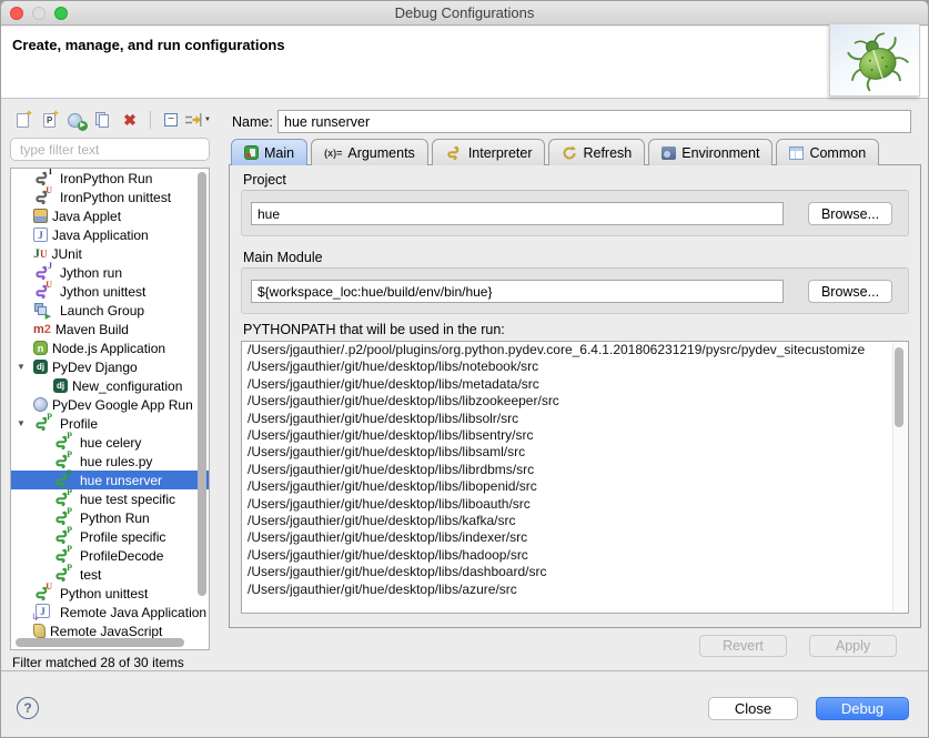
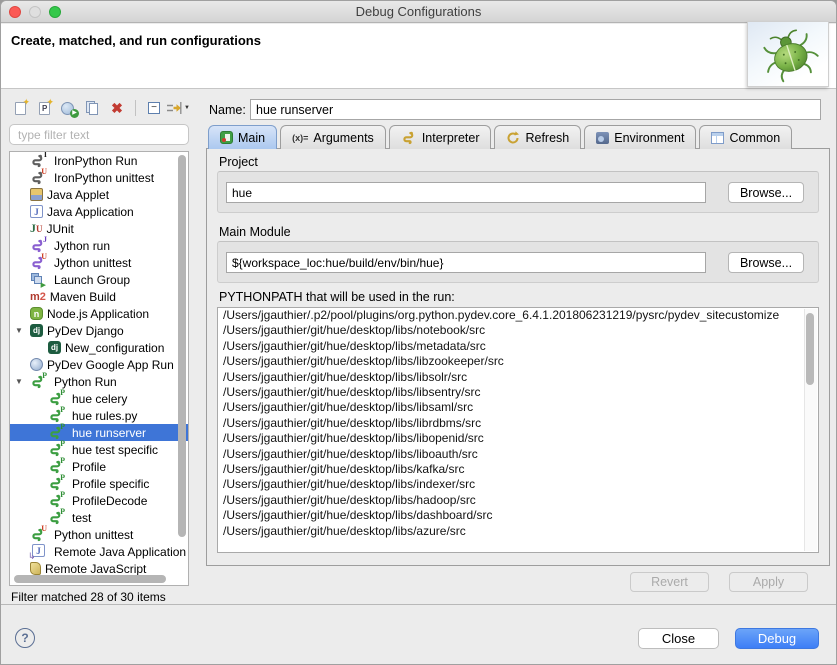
  Debug Configurations
- Create, manage, and run configurations
+ Create, matched, and run configurations
  ✦
  P
  ✦
  ✖
  −
  type filter text
  I
  IronPython Run
  U
  IronPython unittest
  Java Applet
  J
  Java Application
  JU
  JUnit
  J
  Jython run
  U
  Jython unittest
  Launch Group
  m2
  Maven Build
  n
  Node.js Application
  ▼
  dj
  PyDev Django
  dj
  New_configuration
  PyDev Google App Run
  ▼
  P
- Profile
+ Python Run
  P
  hue celery
  P
  hue rules.py
  P
  hue runserver
  P
  hue test specific
  P
- Python Run
+ Profile
  P
  Profile specific
  P
  ProfileDecode
  P
  test
  U
  Python unittest
  J
  ↳
  Remote Java Application
  Remote JavaScript
  Filter matched 28 of 30 items
  Name:
  hue runserver
  Main
  (x)=
  Arguments
  Interpreter
  Refresh
  Environment
  Common
  Project
  hue
  Browse...
  Main Module
  ${workspace_loc:hue/build/env/bin/hue}
  Browse...
  PYTHONPATH that will be used in the run:
  /Users/jgauthier/.p2/pool/plugins/org.python.pydev.core_6.4.1.201806231219/pysrc/pydev_sitecustomize
  /Users/jgauthier/git/hue/desktop/libs/notebook/src
  /Users/jgauthier/git/hue/desktop/libs/metadata/src
  /Users/jgauthier/git/hue/desktop/libs/libzookeeper/src
  /Users/jgauthier/git/hue/desktop/libs/libsolr/src
  /Users/jgauthier/git/hue/desktop/libs/libsentry/src
  /Users/jgauthier/git/hue/desktop/libs/libsaml/src
  /Users/jgauthier/git/hue/desktop/libs/librdbms/src
  /Users/jgauthier/git/hue/desktop/libs/libopenid/src
  /Users/jgauthier/git/hue/desktop/libs/liboauth/src
  /Users/jgauthier/git/hue/desktop/libs/kafka/src
  /Users/jgauthier/git/hue/desktop/libs/indexer/src
  /Users/jgauthier/git/hue/desktop/libs/hadoop/src
  /Users/jgauthier/git/hue/desktop/libs/dashboard/src
  /Users/jgauthier/git/hue/desktop/libs/azure/src
  Revert
  Apply
  ?
  Close
  Debug
